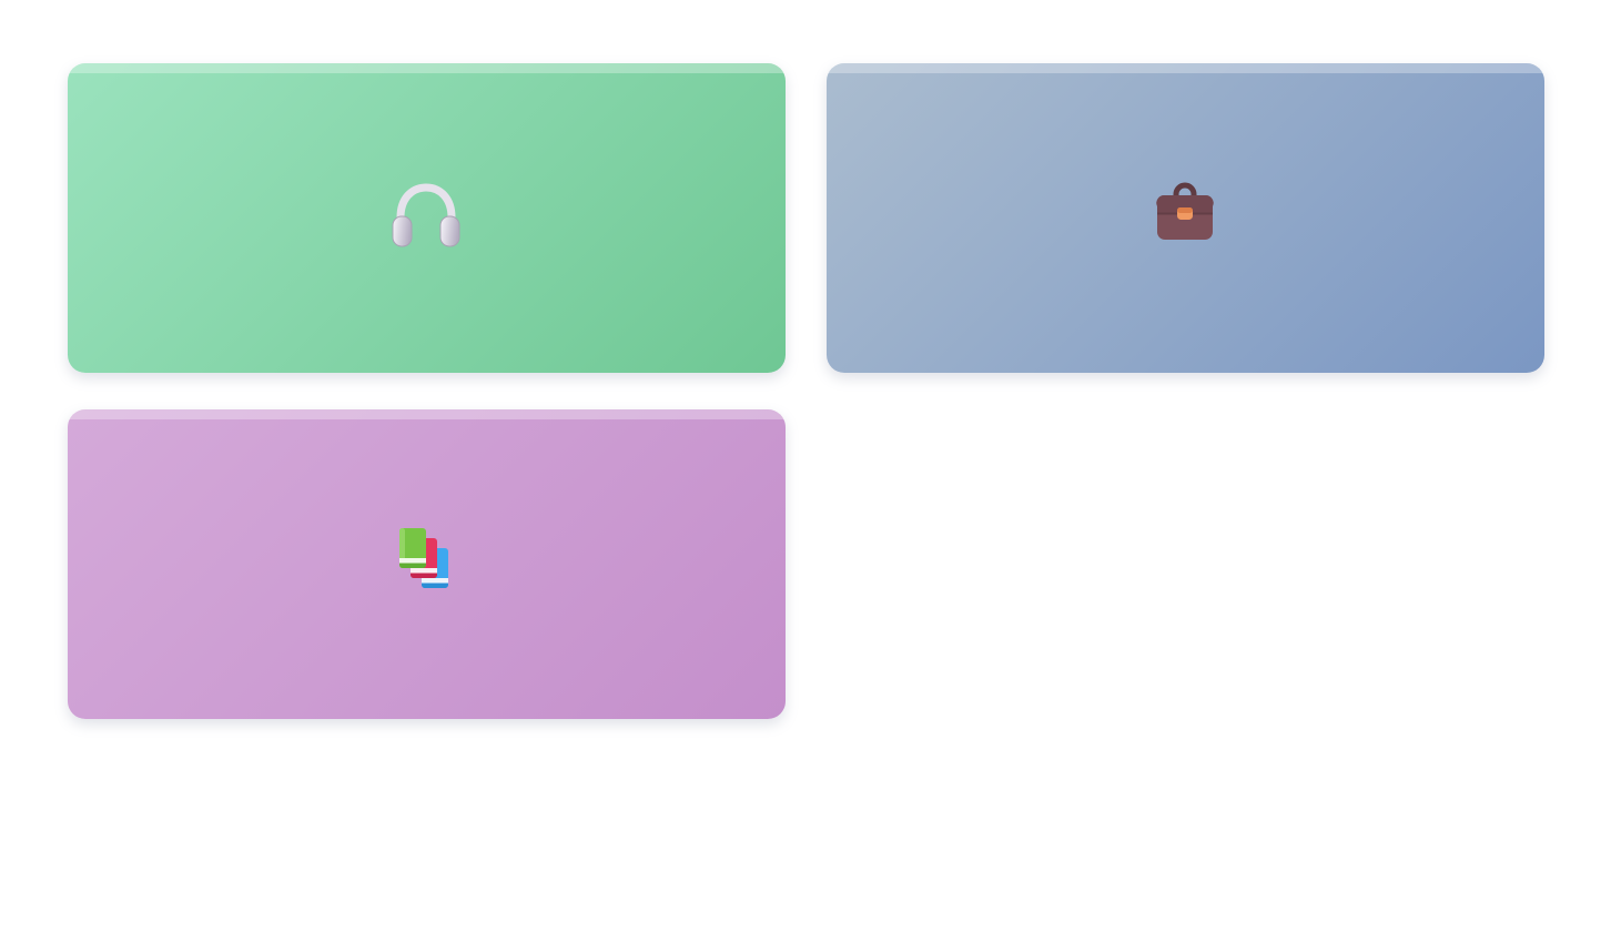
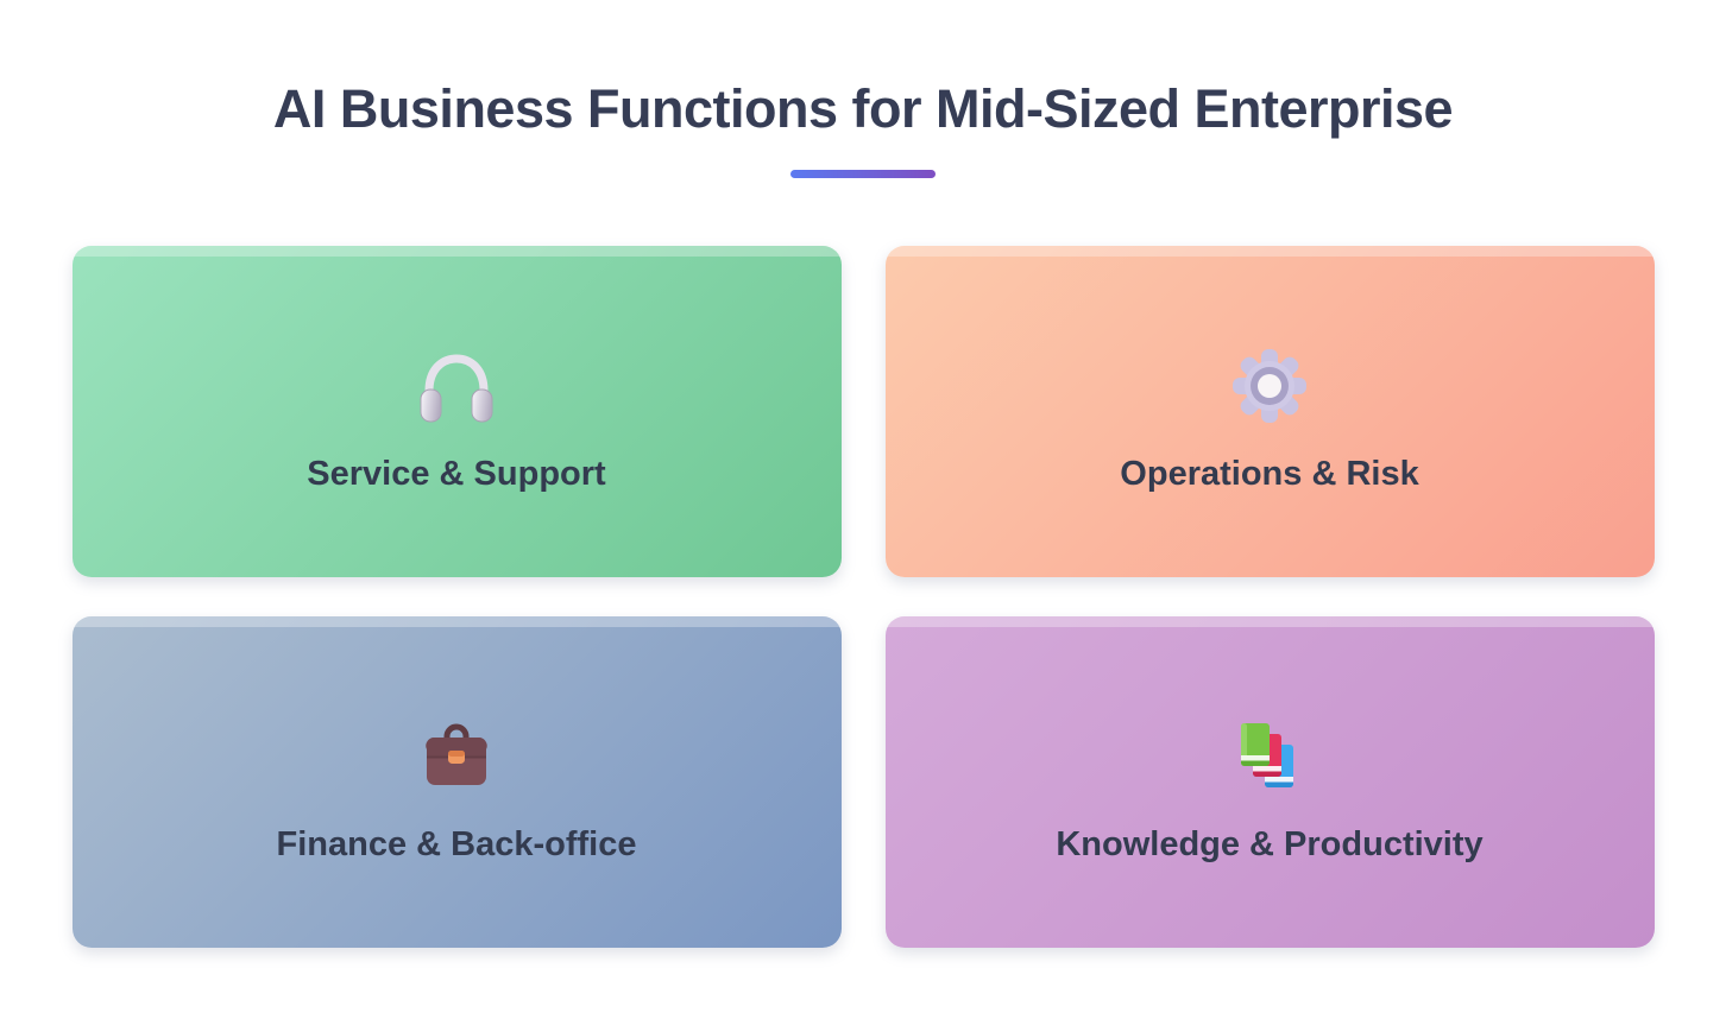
+ AI Business Functions for Mid-Sized Enterprise
+ Service & Support
+ Operations & Risk
+ Finance & Back-office
+ Knowledge & Productivity
